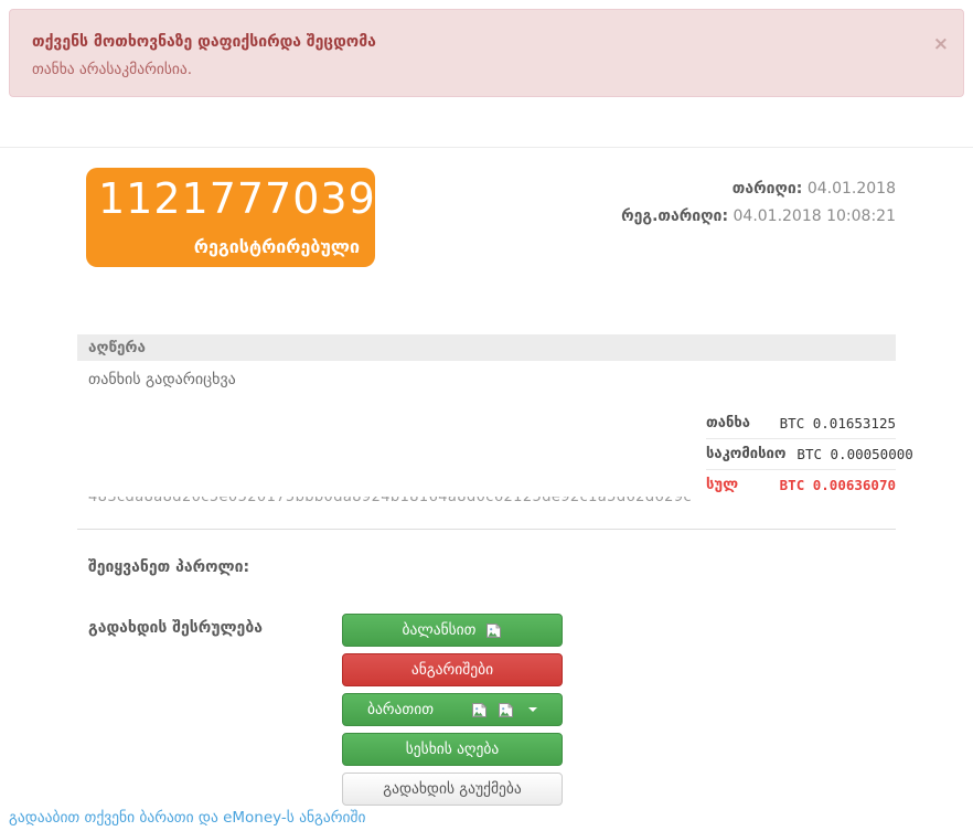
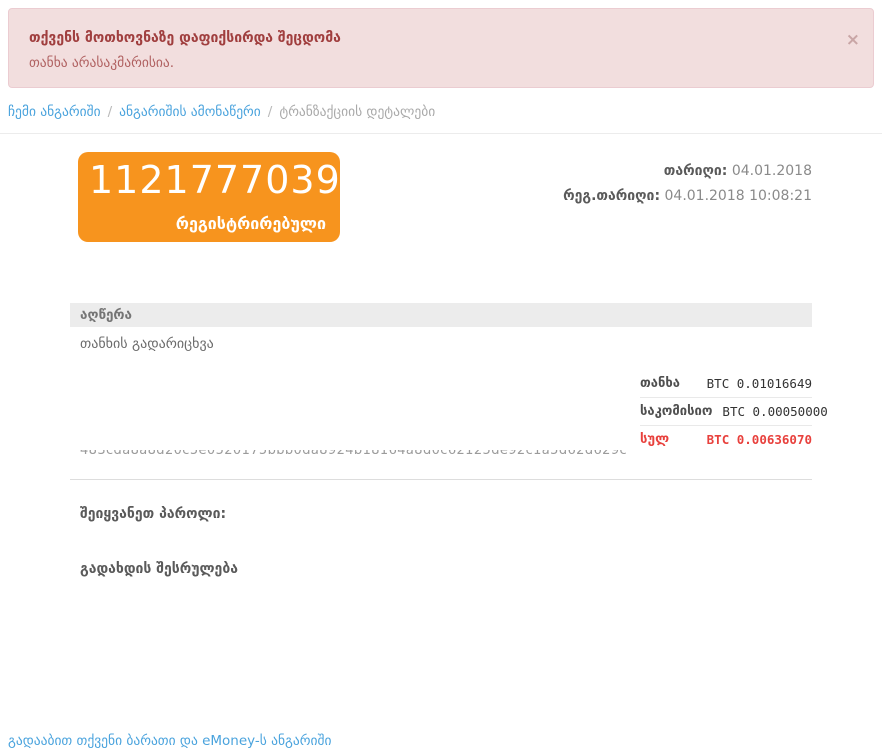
  თქვენს მოთხოვნაზე დაფიქსირდა შეცდომა
  თანხა არასაკმარისია.
  ×
+ ჩემი ანგარიში / ანგარიშის ამონაწერი / ტრანზაქციის დეტალები
  1121777039
  რეგისტრირებული
  თარიღი: 04.01.2018
  რეგ.თარიღი: 04.01.2018 10:08:21
  აღწერა
  თანხის გადარიცხვა
  თანხა
- BTC 0.01653125
+ BTC 0.01016649
  საკომისიო
  BTC 0.00050000
  სულ
  BTC 0.00636070
  483cda8a8d20c5e0520175bbb0da8924b18164a8d0c62125de92c1a5d62d629c
  შეიყვანეთ პაროლი:
  გადახდის შესრულება
- ბალანსით
- ანგარიშები
- ბარათით
- სესხის აღება
- გადახდის გაუქმება
  გადააბით თქვენი ბარათი და eMoney-ს ანგარიში
